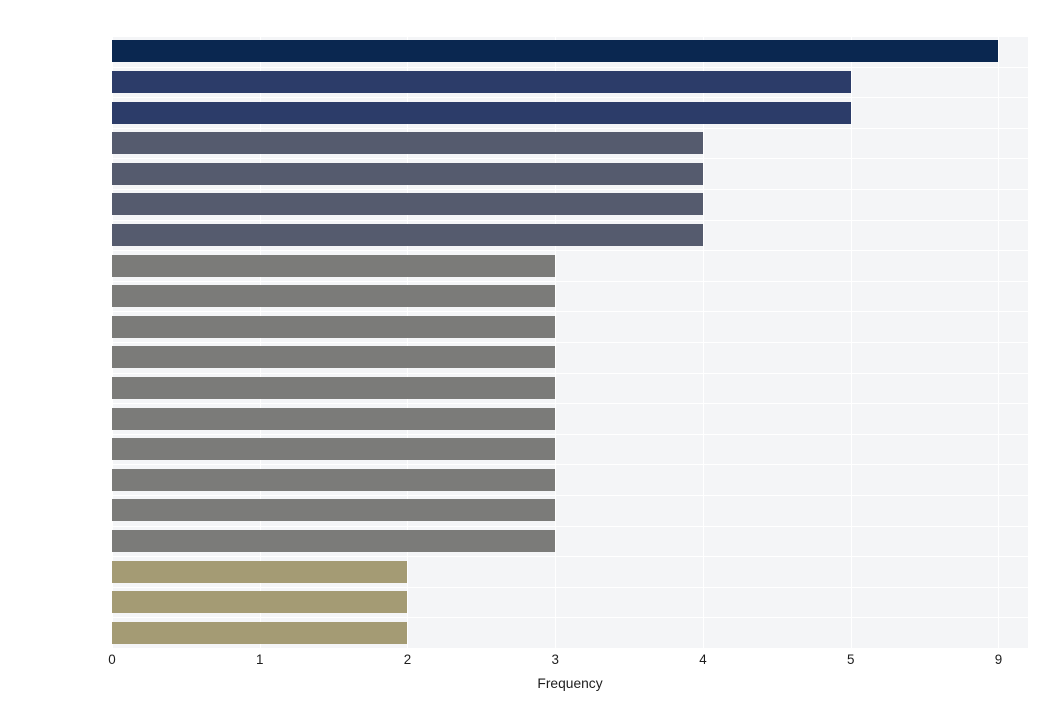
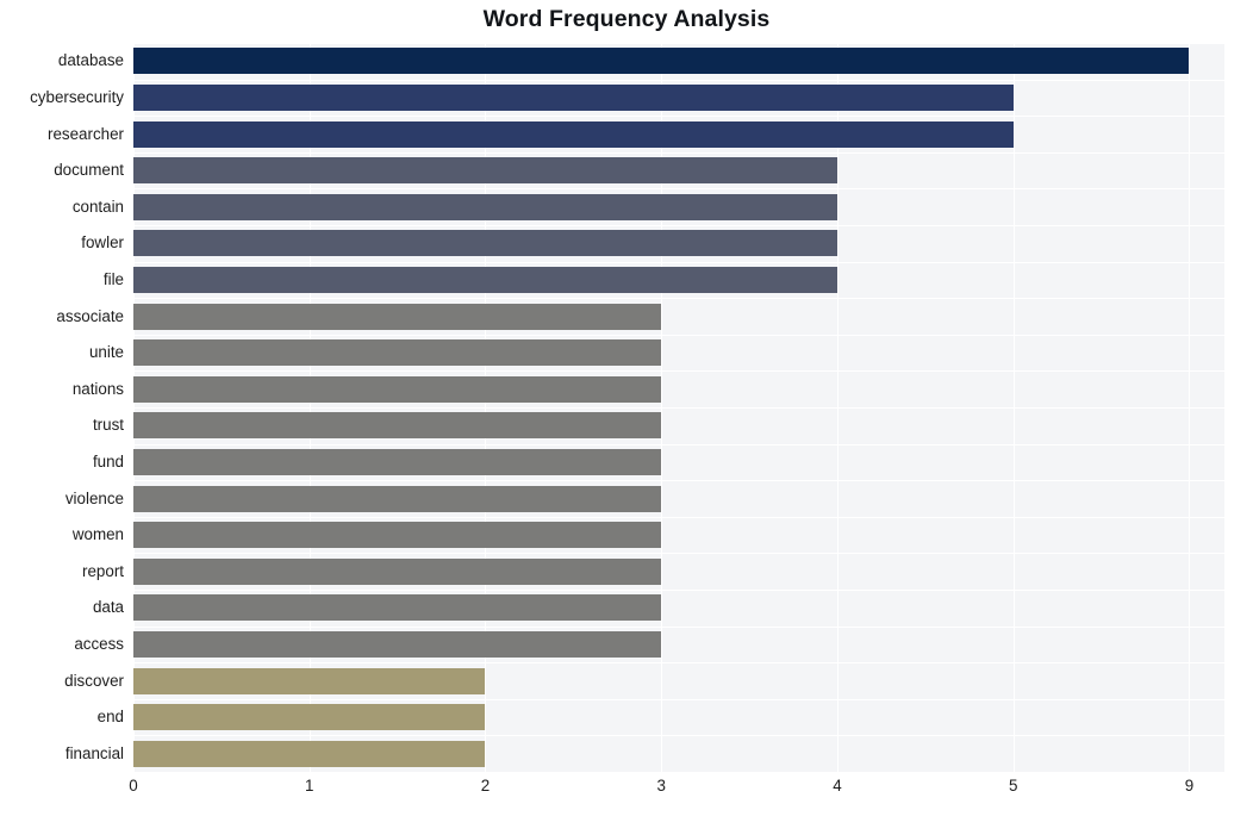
+ Word Frequency Analysis
+ database
+ cybersecurity
+ researcher
+ document
+ contain
+ fowler
+ file
+ associate
+ unite
+ nations
+ trust
+ fund
+ violence
+ women
+ report
+ data
+ access
+ discover
+ end
+ financial
  0
  1
  2
  3
  4
  5
  9
- Frequency
